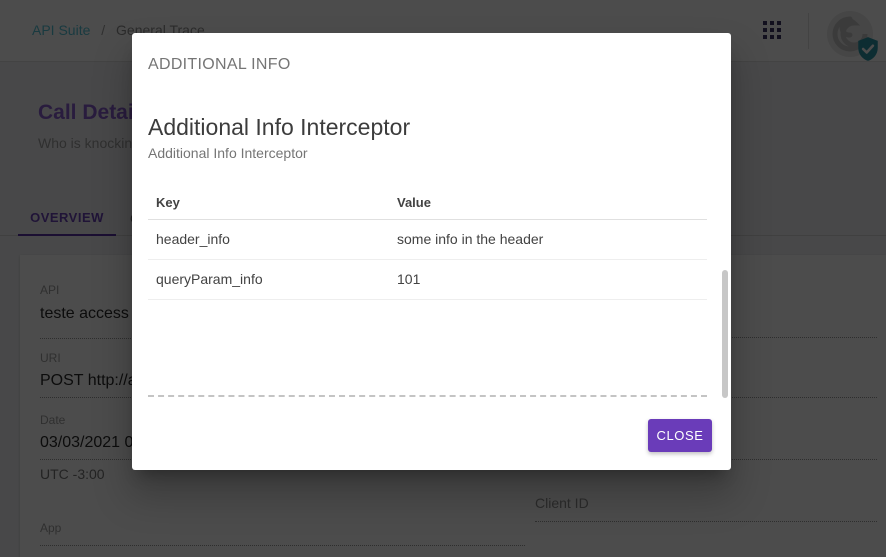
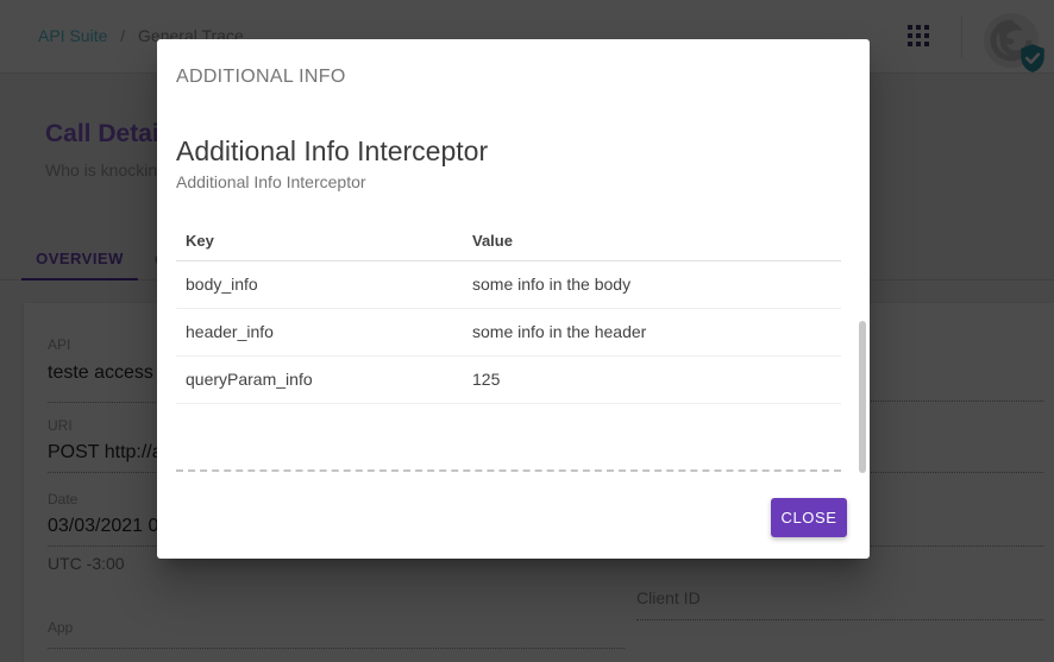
  API Suite / General Trace
  Call Detai
  Who is knockin
  OVERVIEW
  API
  teste access
  URI
  POST http://
  Date
  03/03/2021 0
  UTC -3:00
  App
  Client ID
  ADDITIONAL INFO
  Additional Info Interceptor
  Additional Info Interceptor
  Key	Value
+ body_info	some info in the body
  header_info	some info in the header
- queryParam_info	101
+ queryParam_info	125
  CLOSE
